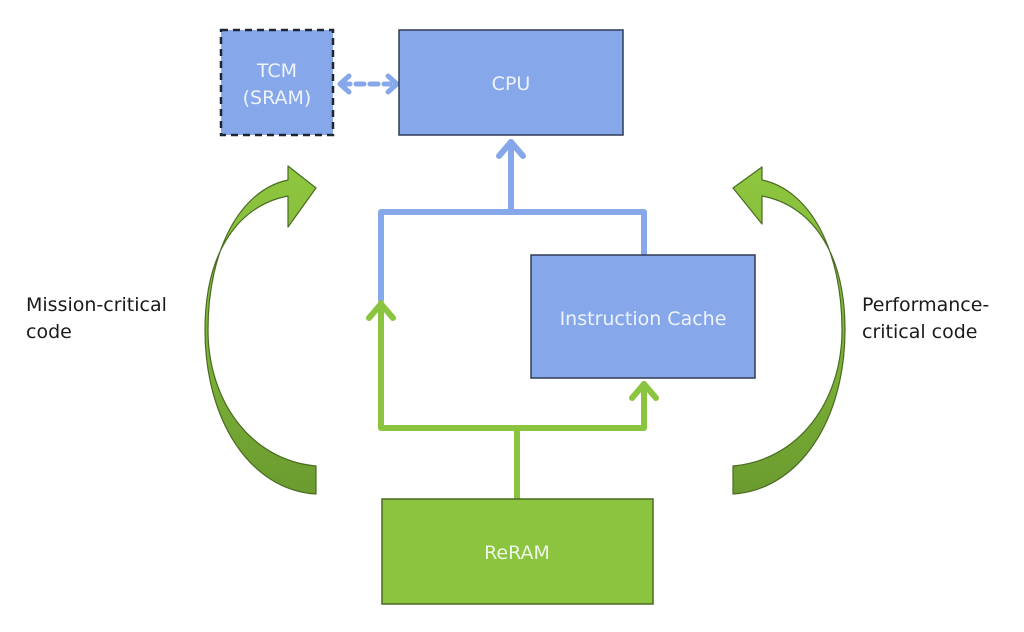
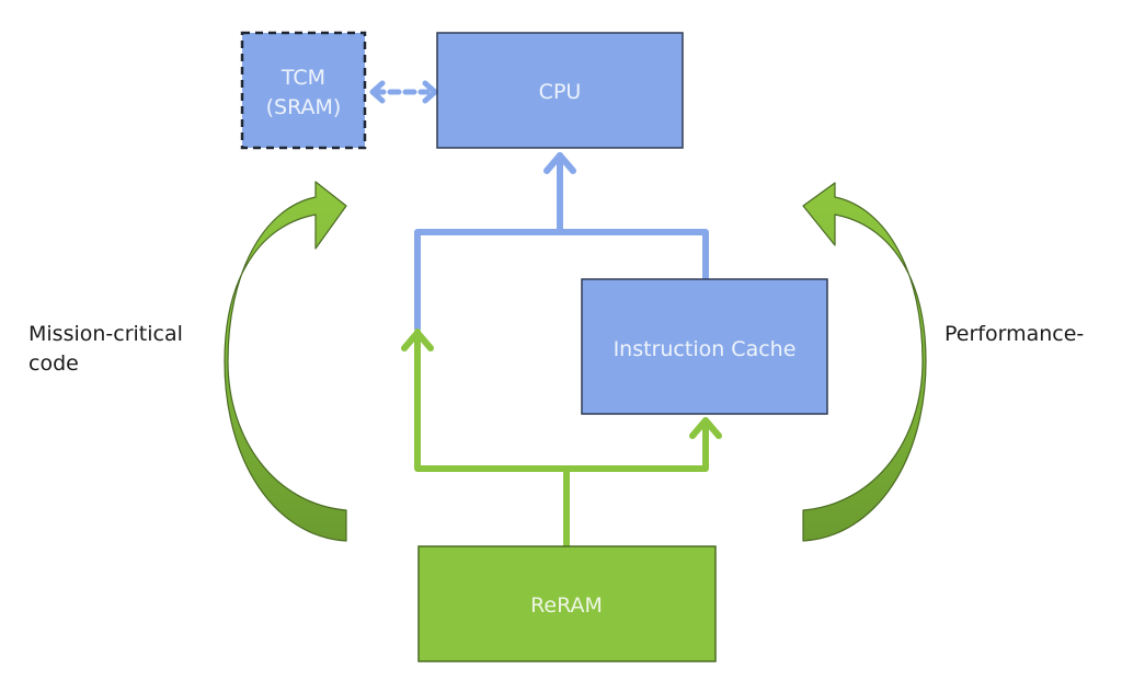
  TCM
  (SRAM)
  CPU
  Instruction Cache
  ReRAM
  Mission-critical
  code
  Performance-
- critical code
